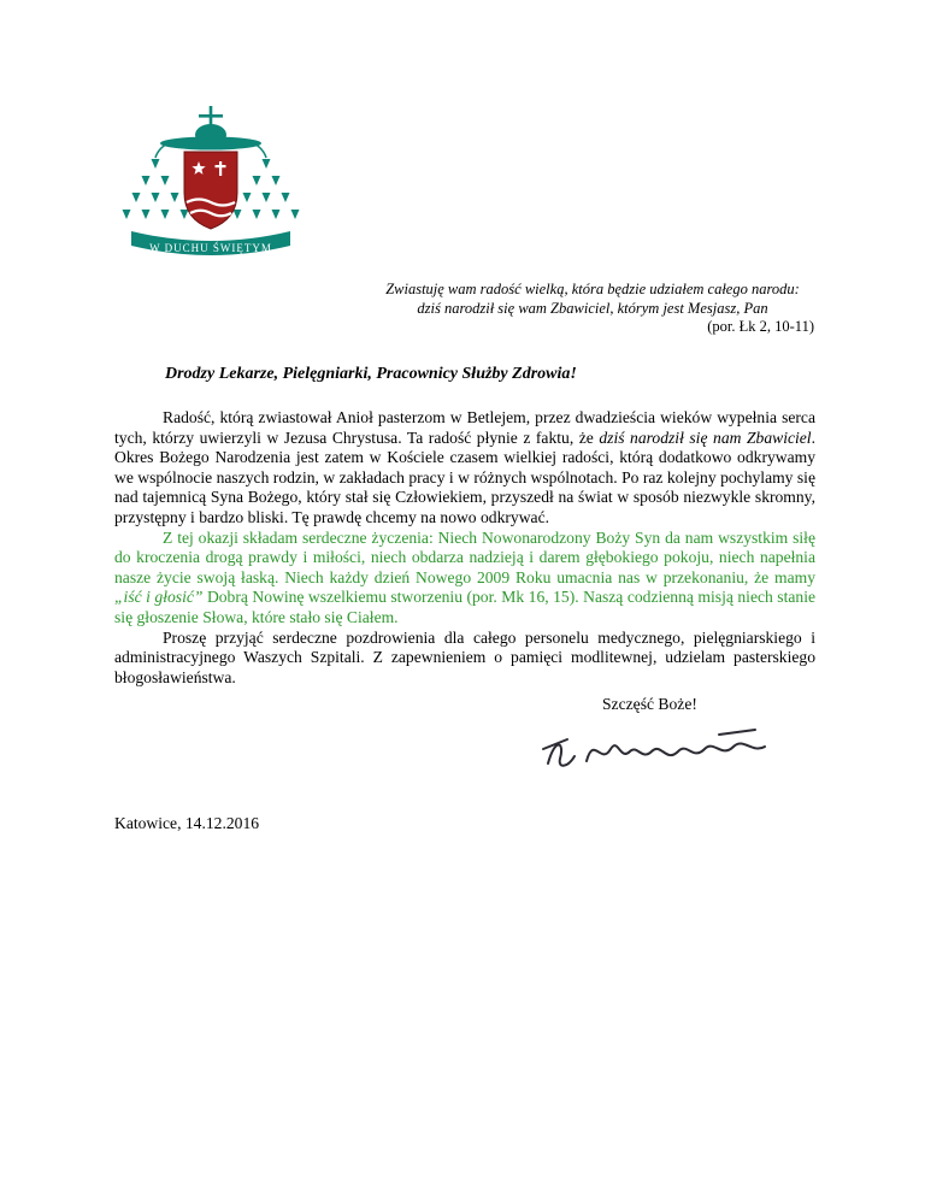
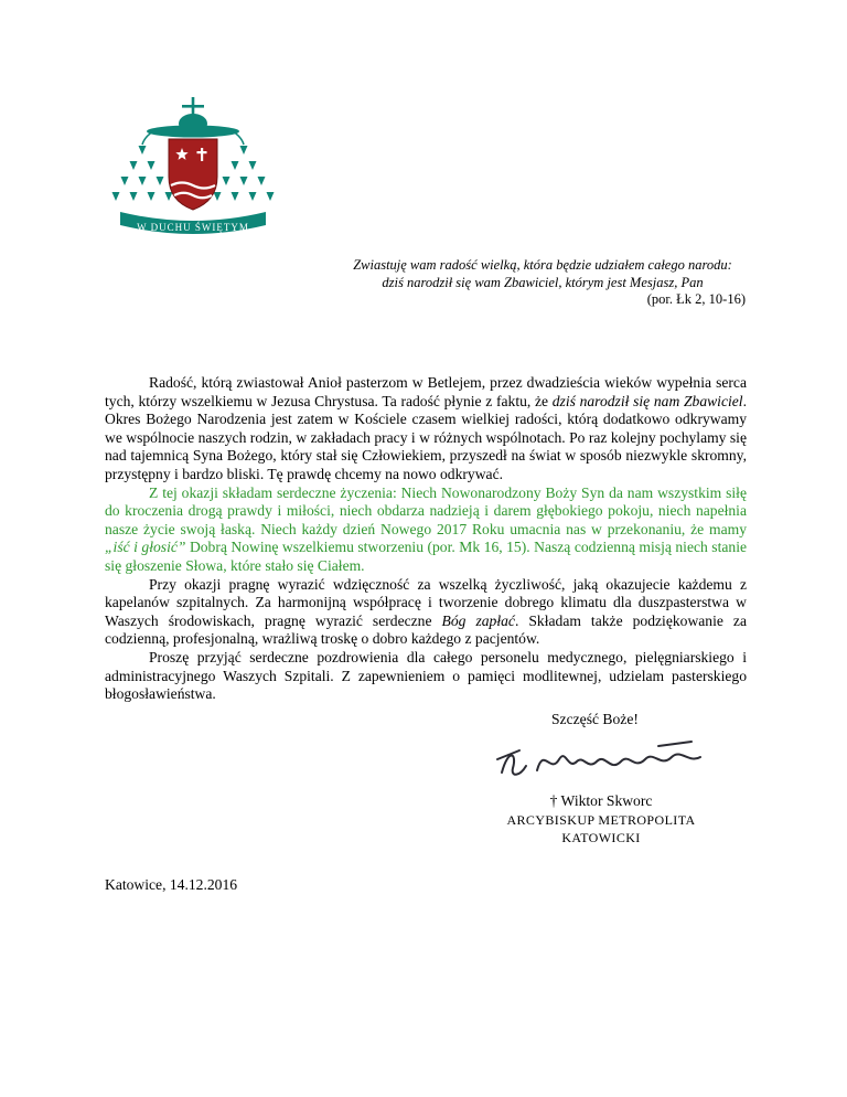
  W DUCHU ŚWIĘTYM
  Zwiastuję wam radość wielką, która będzie udziałem całego narodu:
  dziś narodził się wam Zbawiciel, którym jest Mesjasz, Pan
- (por. Łk 2, 10-11)
+ (por. Łk 2, 10-16)
- Drodzy Lekarze, Pielęgniarki, Pracownicy Służby Zdrowia!
- Radość, którą zwiastował Anioł pasterzom w Betlejem, przez dwadzieścia wieków wypełnia serca tych, którzy uwierzyli w Jezusa Chrystusa. Ta radość płynie z faktu, że dziś narodził się nam Zbawiciel. Okres Bożego Narodzenia jest zatem w Kościele czasem wielkiej radości, którą dodatkowo odkrywamy we wspólnocie naszych rodzin, w zakładach pracy i w różnych wspólnotach. Po raz kolejny pochylamy się nad tajemnicą Syna Bożego, który stał się Człowiekiem, przyszedł na świat w sposób niezwykle skromny, przystępny i bardzo bliski. Tę prawdę chcemy na nowo odkrywać.
+ Radość, którą zwiastował Anioł pasterzom w Betlejem, przez dwadzieścia wieków wypełnia serca tych, którzy wszelkiemu w Jezusa Chrystusa. Ta radość płynie z faktu, że dziś narodził się nam Zbawiciel. Okres Bożego Narodzenia jest zatem w Kościele czasem wielkiej radości, którą dodatkowo odkrywamy we wspólnocie naszych rodzin, w zakładach pracy i w różnych wspólnotach. Po raz kolejny pochylamy się nad tajemnicą Syna Bożego, który stał się Człowiekiem, przyszedł na świat w sposób niezwykle skromny, przystępny i bardzo bliski. Tę prawdę chcemy na nowo odkrywać.
- Z tej okazji składam serdeczne życzenia: Niech Nowonarodzony Boży Syn da nam wszystkim siłę do kroczenia drogą prawdy i miłości, niech obdarza nadzieją i darem głębokiego pokoju, niech napełnia nasze życie swoją łaską. Niech każdy dzień Nowego 2009 Roku umacnia nas w przekonaniu, że mamy „iść i głosić” Dobrą Nowinę wszelkiemu stworzeniu (por. Mk 16, 15). Naszą codzienną misją niech stanie się głoszenie Słowa, które stało się Ciałem.
+ Z tej okazji składam serdeczne życzenia: Niech Nowonarodzony Boży Syn da nam wszystkim siłę do kroczenia drogą prawdy i miłości, niech obdarza nadzieją i darem głębokiego pokoju, niech napełnia nasze życie swoją łaską. Niech każdy dzień Nowego 2017 Roku umacnia nas w przekonaniu, że mamy „iść i głosić” Dobrą Nowinę wszelkiemu stworzeniu (por. Mk 16, 15). Naszą codzienną misją niech stanie się głoszenie Słowa, które stało się Ciałem.
+ Przy okazji pragnę wyrazić wdzięczność za wszelką życzliwość, jaką okazujecie każdemu z kapelanów szpitalnych. Za harmonijną współpracę i tworzenie dobrego klimatu dla duszpasterstwa w Waszych środowiskach, pragnę wyrazić serdeczne Bóg zapłać. Składam także podziękowanie za codzienną, profesjonalną, wrażliwą troskę o dobro każdego z pacjentów.
  Proszę przyjąć serdeczne pozdrowienia dla całego personelu medycznego, pielęgniarskiego i administracyjnego Waszych Szpitali. Z zapewnieniem o pamięci modlitewnej, udzielam pasterskiego błogosławieństwa.
  Szczęść Boże!
+ † Wiktor Skworc
+ ARCYBISKUP METROPOLITA
+ KATOWICKI
  Katowice, 14.12.2016
